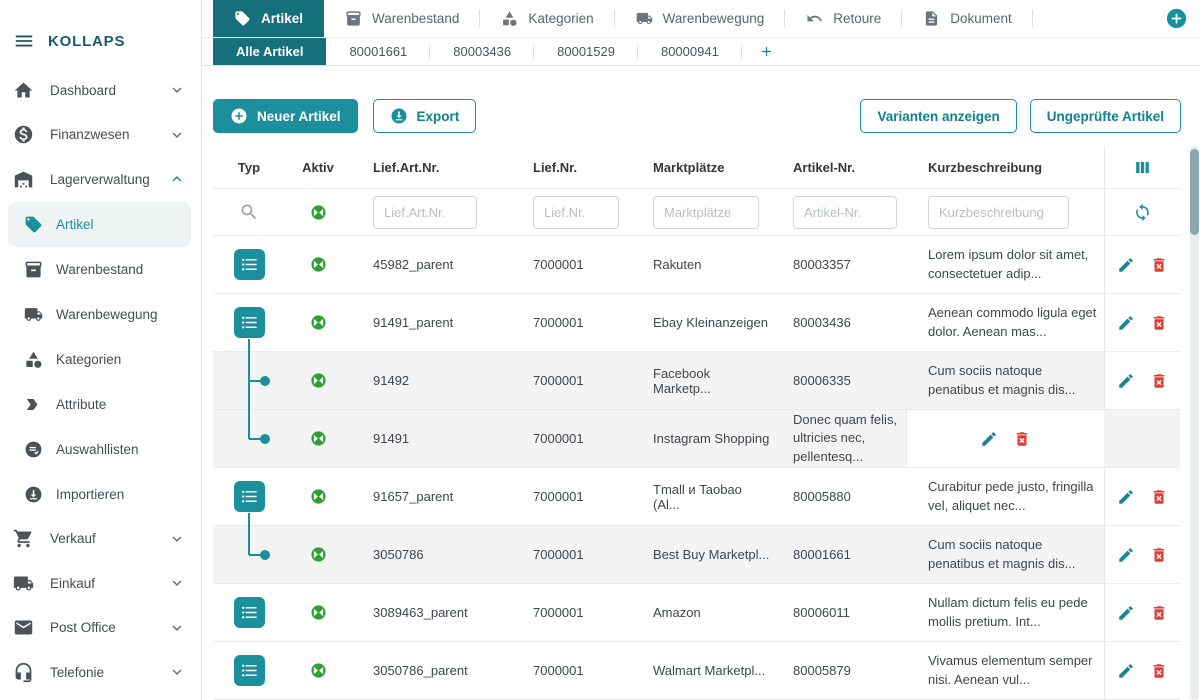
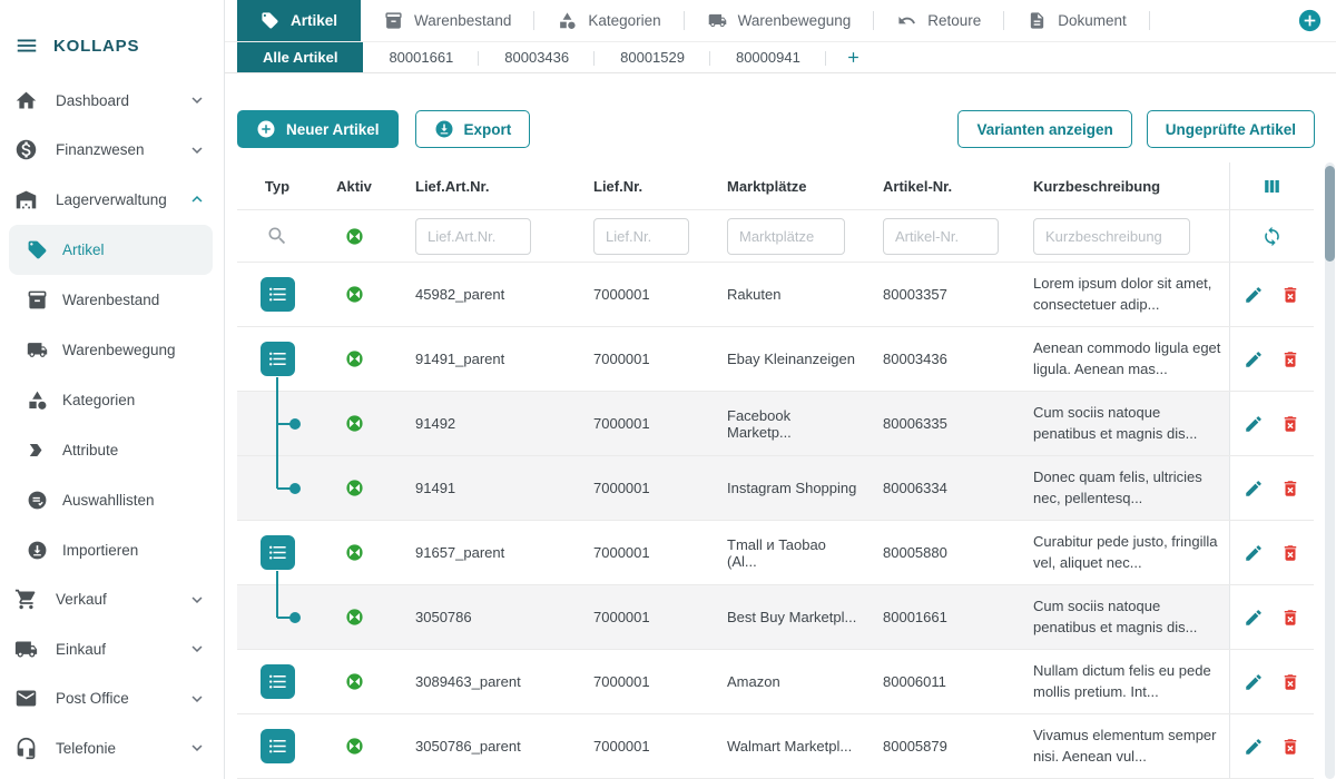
  KOLLAPS
  Dashboard
  Finanzwesen
  Lagerverwaltung
  Artikel
  Warenbestand
  Warenbewegung
  Kategorien
  Attribute
  Auswahllisten
  Importieren
  Verkauf
  Einkauf
  Post Office
  Telefonie
  Artikel
  Warenbestand
  Kategorien
  Warenbewegung
  Retoure
  Dokument
  Alle Artikel
  80001661
  80003436
  80001529
  80000941
  Neuer Artikel
  Export
  Varianten anzeigen
  Ungeprüfte Artikel
  Typ
  Aktiv
  Lief.Art.Nr.
  Lief.Nr.
  Marktplätze
  Artikel-Nr.
  Kurzbeschreibung
  Lief.Art.Nr.
  Lief.Nr.
  Marktplätze
  Artikel-Nr.
  Kurzbeschreibung
  45982_parent
  7000001
  Rakuten
  80003357
  Lorem ipsum dolor sit amet, consectetuer adip...
  91491_parent
  7000001
  Ebay Kleinanzeigen
  80003436
- Aenean commodo ligula eget dolor. Aenean mas...
+ Aenean commodo ligula eget ligula. Aenean mas...
  91492
  7000001
  Facebook Marketp...
  80006335
  Cum sociis natoque penatibus et magnis dis...
  91491
  7000001
  Instagram Shopping
+ 80006334
  Donec quam felis, ultricies nec, pellentesq...
  91657_parent
  7000001
  Tmall и Taobao (Al...
  80005880
  Curabitur pede justo, fringilla vel, aliquet nec...
  3050786
  7000001
  Best Buy Marketpl...
  80001661
  Cum sociis natoque penatibus et magnis dis...
  3089463_parent
  7000001
  Amazon
  80006011
  Nullam dictum felis eu pede mollis pretium. Int...
  3050786_parent
  7000001
  Walmart Marketpl...
  80005879
  Vivamus elementum semper nisi. Aenean vul...
